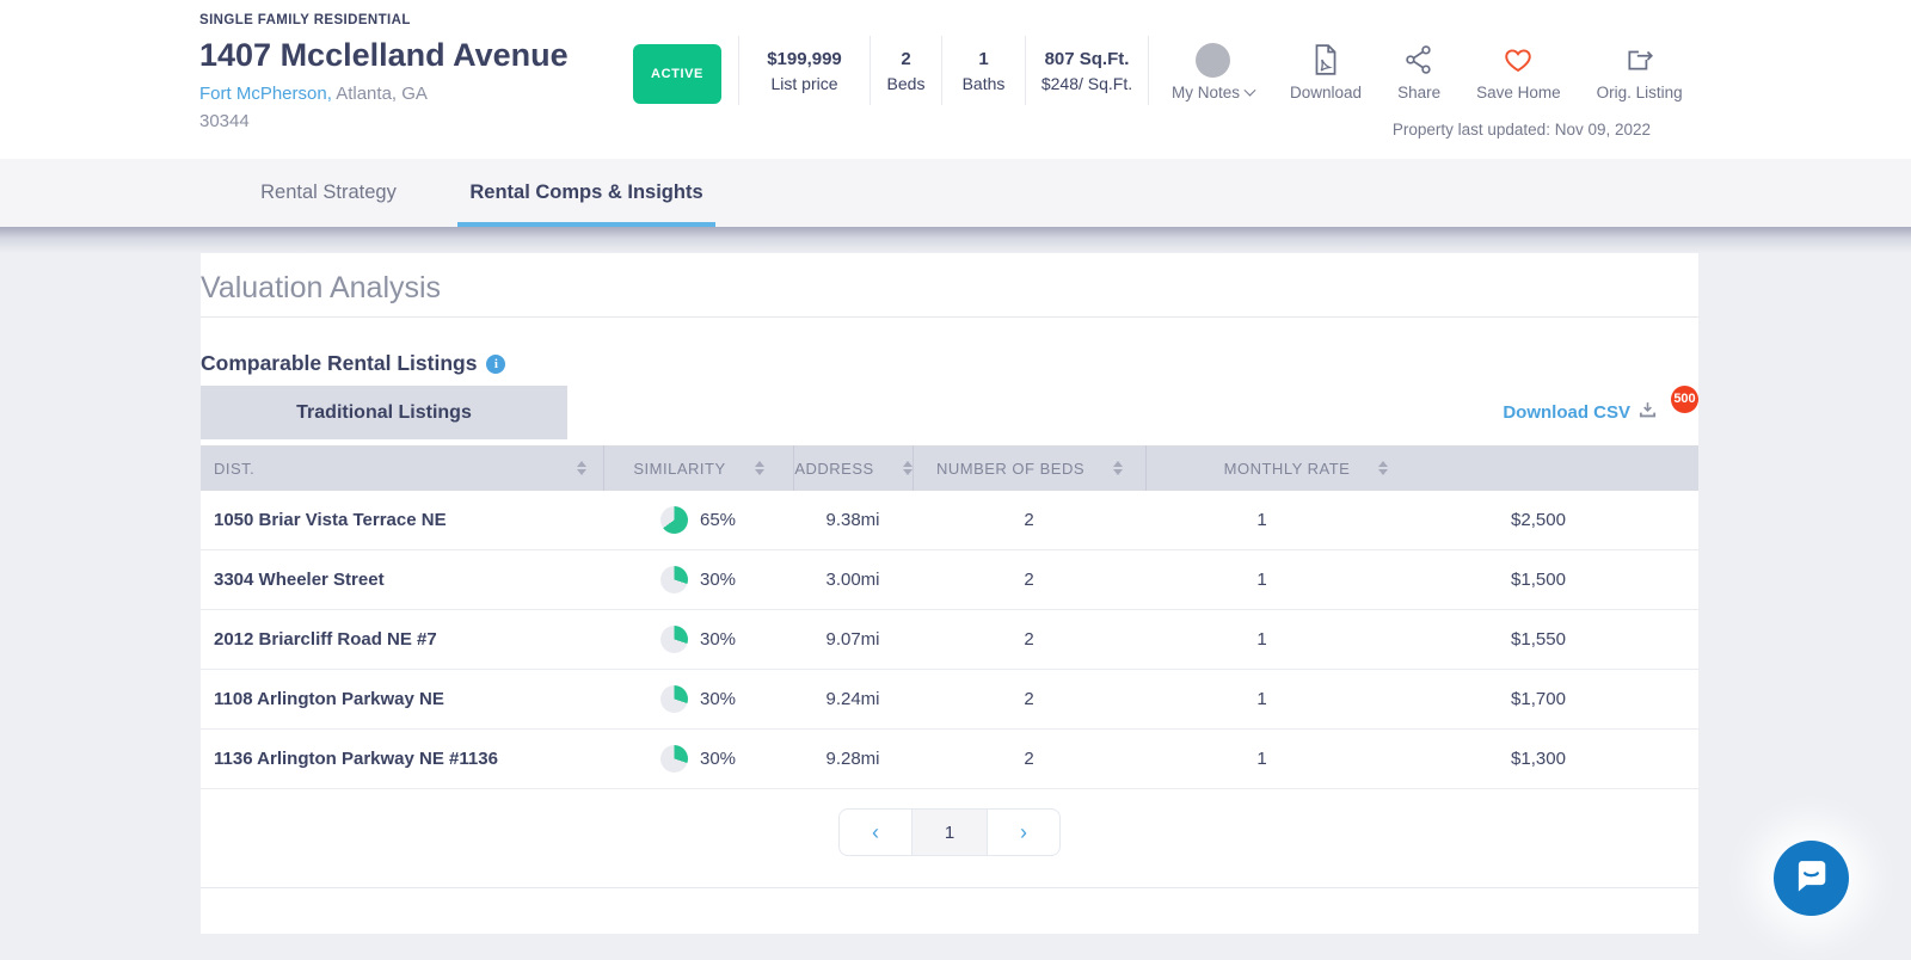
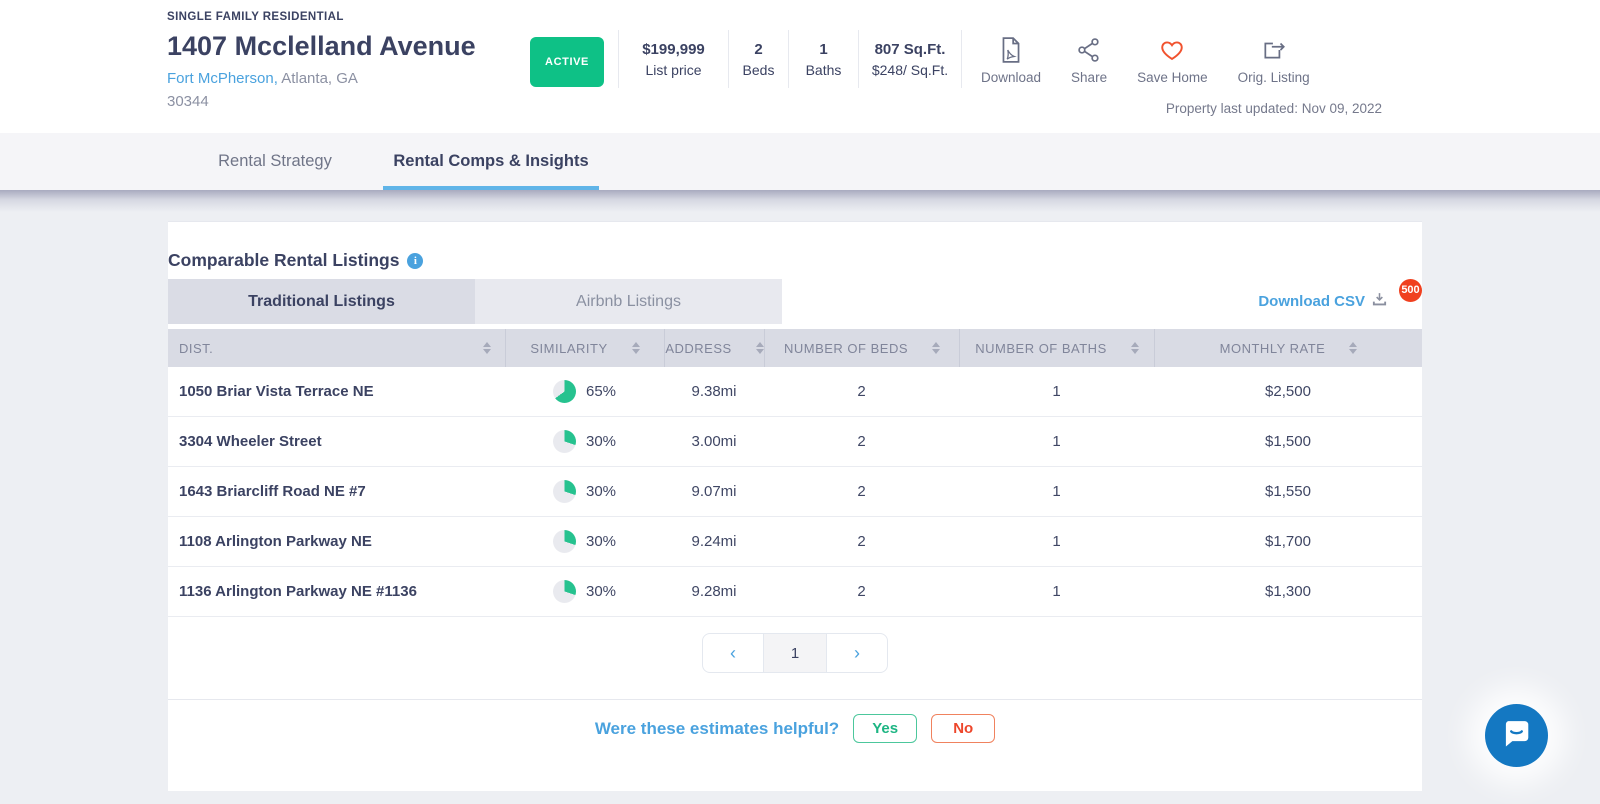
  SINGLE FAMILY RESIDENTIAL
  1407 Mcclelland Avenue
  Fort McPherson, Atlanta, GA
  30344
  ACTIVE
  $199,999
  List price
  2
  Beds
  1
  Baths
  807 Sq.Ft.
  $248/ Sq.Ft.
- My Notes
  Download
  Share
  Save Home
  Orig. Listing
  Property last updated: Nov 09, 2022
  Rental Strategy
  Rental Comps & Insights
- Valuation Analysis
  Comparable Rental Listings
  i
  Traditional Listings
+ Airbnb Listings
  Download CSV
  500
  DIST.
  SIMILARITY
  ADDRESS
  NUMBER OF BEDS
+ NUMBER OF BATHS
  MONTHLY RATE
  1050 Briar Vista Terrace NE
  65%
  9.38mi
  2
  1
  $2,500
  3304 Wheeler Street
  30%
  3.00mi
  2
  1
  $1,500
- 2012 Briarcliff Road NE #7
+ 1643 Briarcliff Road NE #7
  30%
  9.07mi
  2
  1
  $1,550
  1108 Arlington Parkway NE
  30%
  9.24mi
  2
  1
  $1,700
  1136 Arlington Parkway NE #1136
  30%
  9.28mi
  2
  1
  $1,300
  ‹
  1
  ›
+ Were these estimates helpful?
+ Yes
+ No
